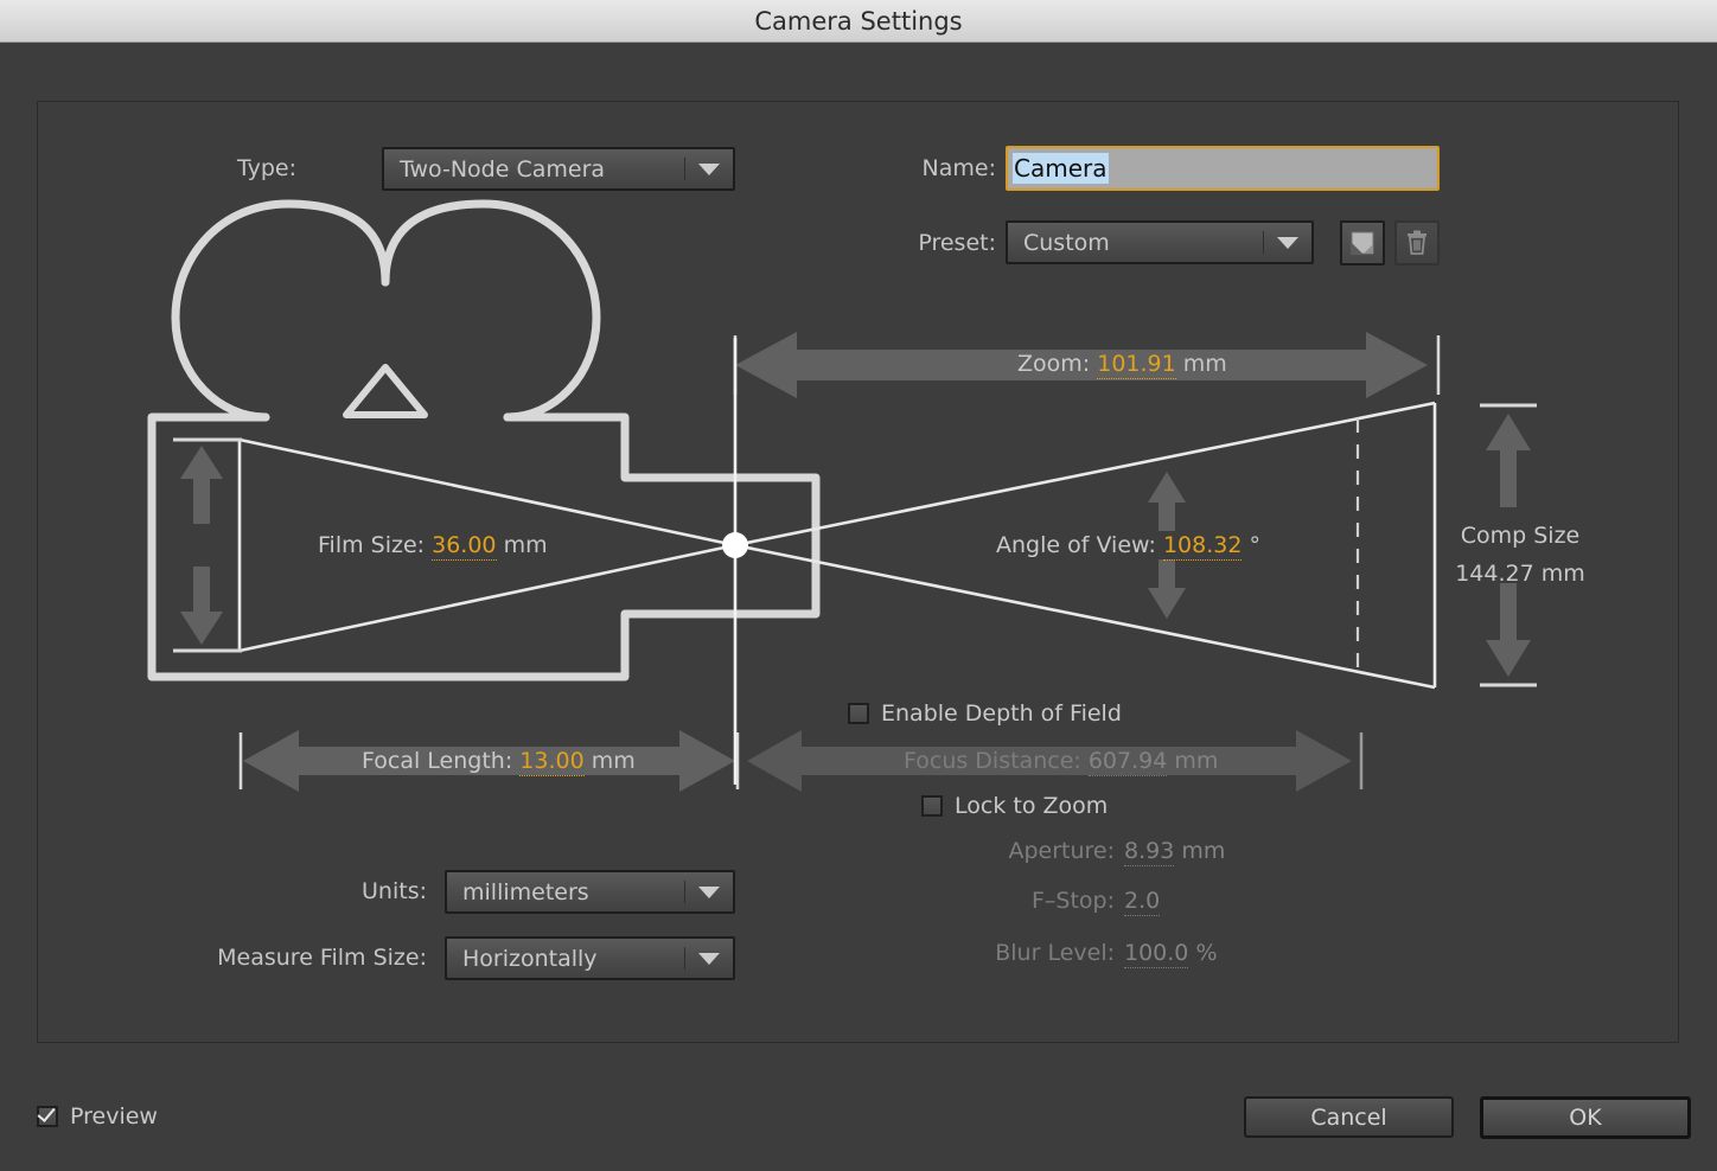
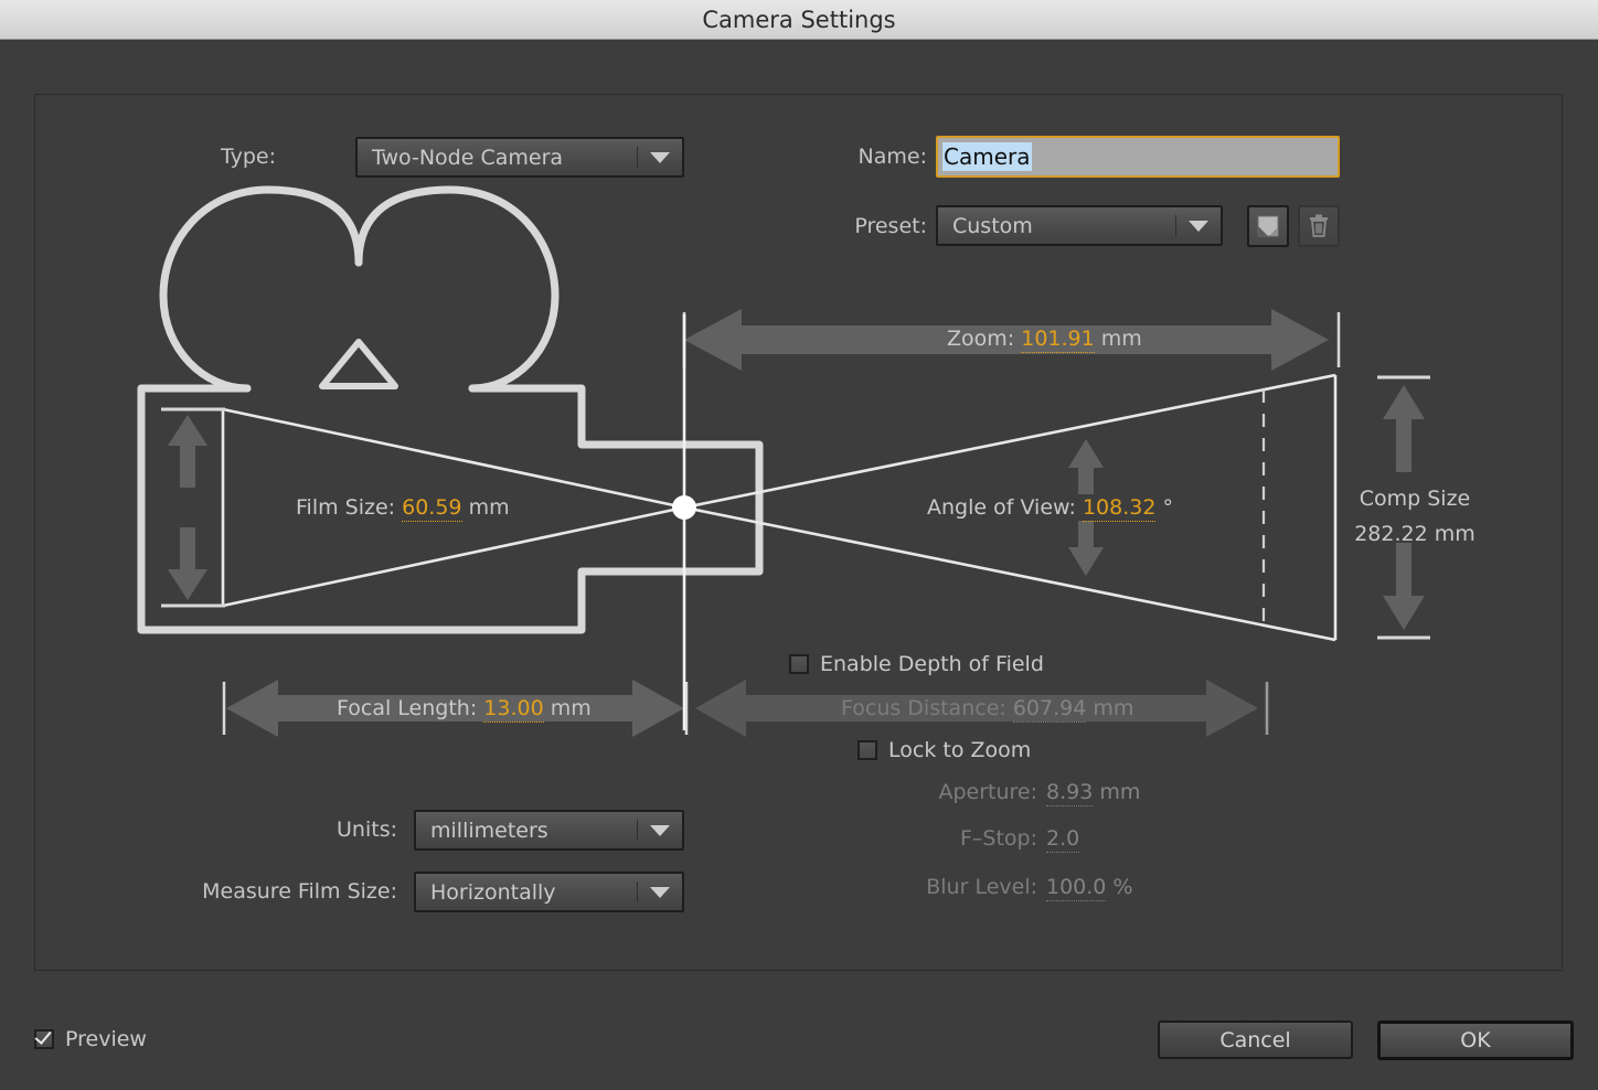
  Camera Settings
  Type:
  Two-Node Camera
  Name:
  Camera
  Preset:
  Custom
  Zoom: 101.91 mm
- Film Size: 36.00 mm
+ Film Size: 60.59 mm
  Angle of View: 108.32 °
  Comp Size
- 144.27 mm
+ 282.22 mm
  Focal Length: 13.00 mm
  Focus Distance: 607.94 mm
  Enable Depth of Field
  Lock to Zoom
  Aperture:
  8.93 mm
  F–Stop:
  2.0
  Blur Level:
  100.0 %
  Units:
  millimeters
  Measure Film Size:
  Horizontally
  Preview
  Cancel
  OK
